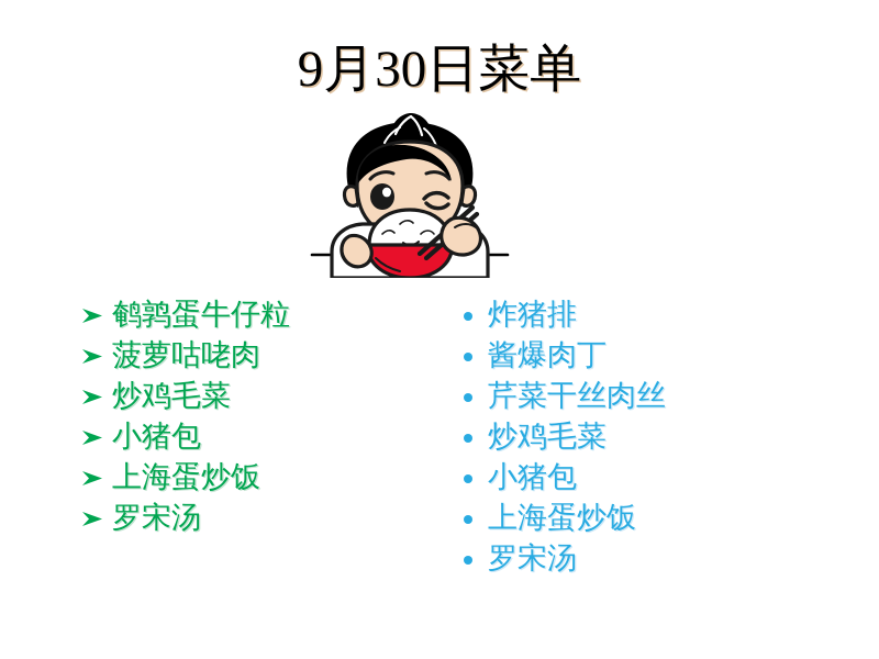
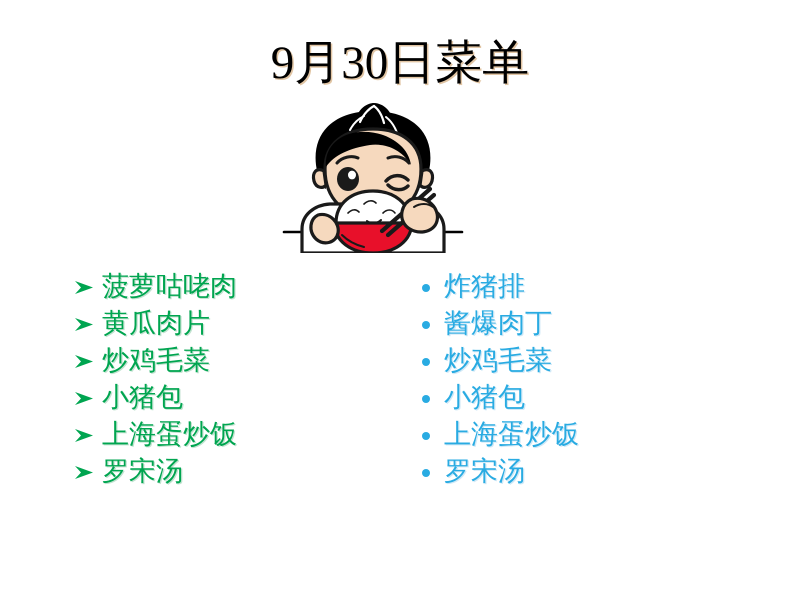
  9月30日菜单
- 鹌鹑蛋牛仔粒
  菠萝咕咾肉
+ 黄瓜肉片
  炒鸡毛菜
  小猪包
  上海蛋炒饭
  罗宋汤
  炸猪排
  酱爆肉丁
- 芹菜干丝肉丝
  炒鸡毛菜
  小猪包
  上海蛋炒饭
  罗宋汤
